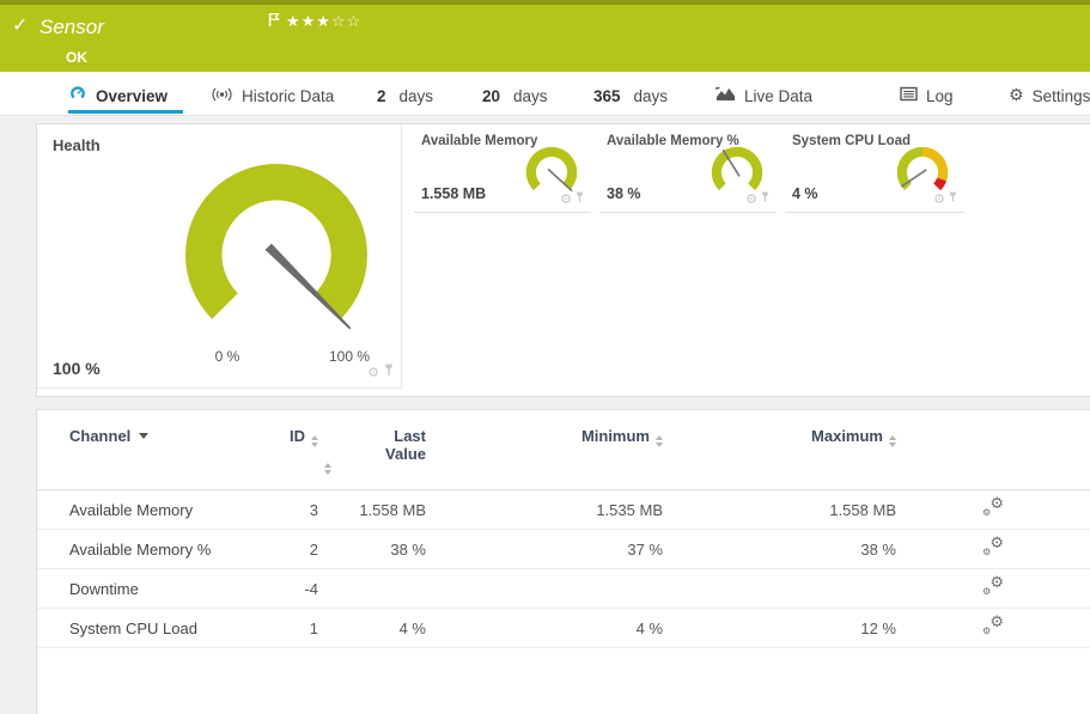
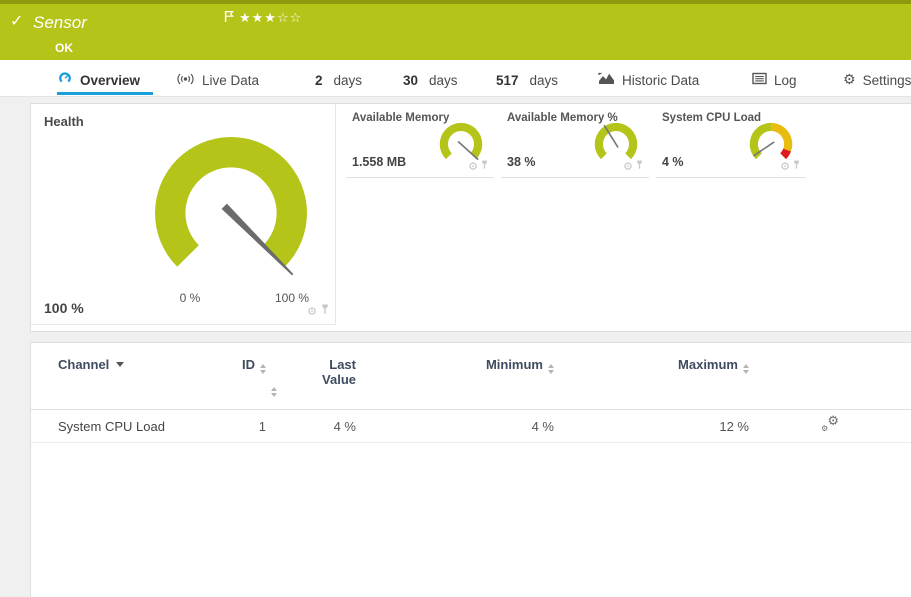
  ✓
  Sensor
  ★★★☆☆
  OK
  Overview
- Historic Data
+ Live Data
  2
  days
- 20
+ 30
  days
- 365
+ 517
  days
- Live Data
+ Historic Data
  Log
  ⚙
  Settings
  Health
  0 %
  100 %
  100 %
  ⚙
  Available Memory
  1.558 MB
  ⚙
  Available Memory %
  38 %
  ⚙
  System CPU Load
  4 %
  ⚙
  Channel	ID	Last Value	Minimum	Maximum
- Available Memory	3	1.558 MB	1.535 MB	1.558 MB	⚙⚙
- Available Memory %	2	38 %	37 %	38 %	⚙⚙
- Downtime	-4				⚙⚙
  System CPU Load	1	4 %	4 %	12 %	⚙⚙
